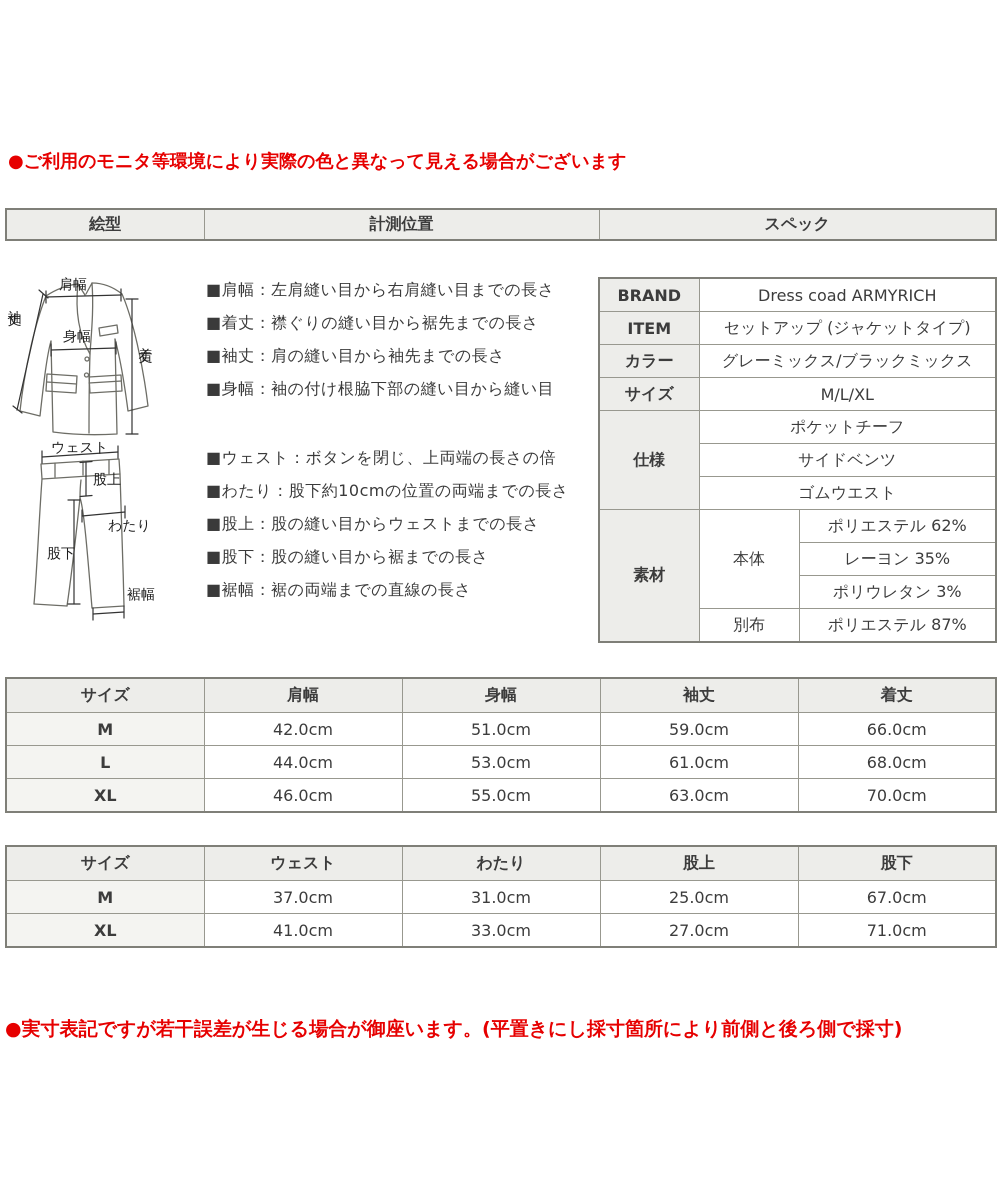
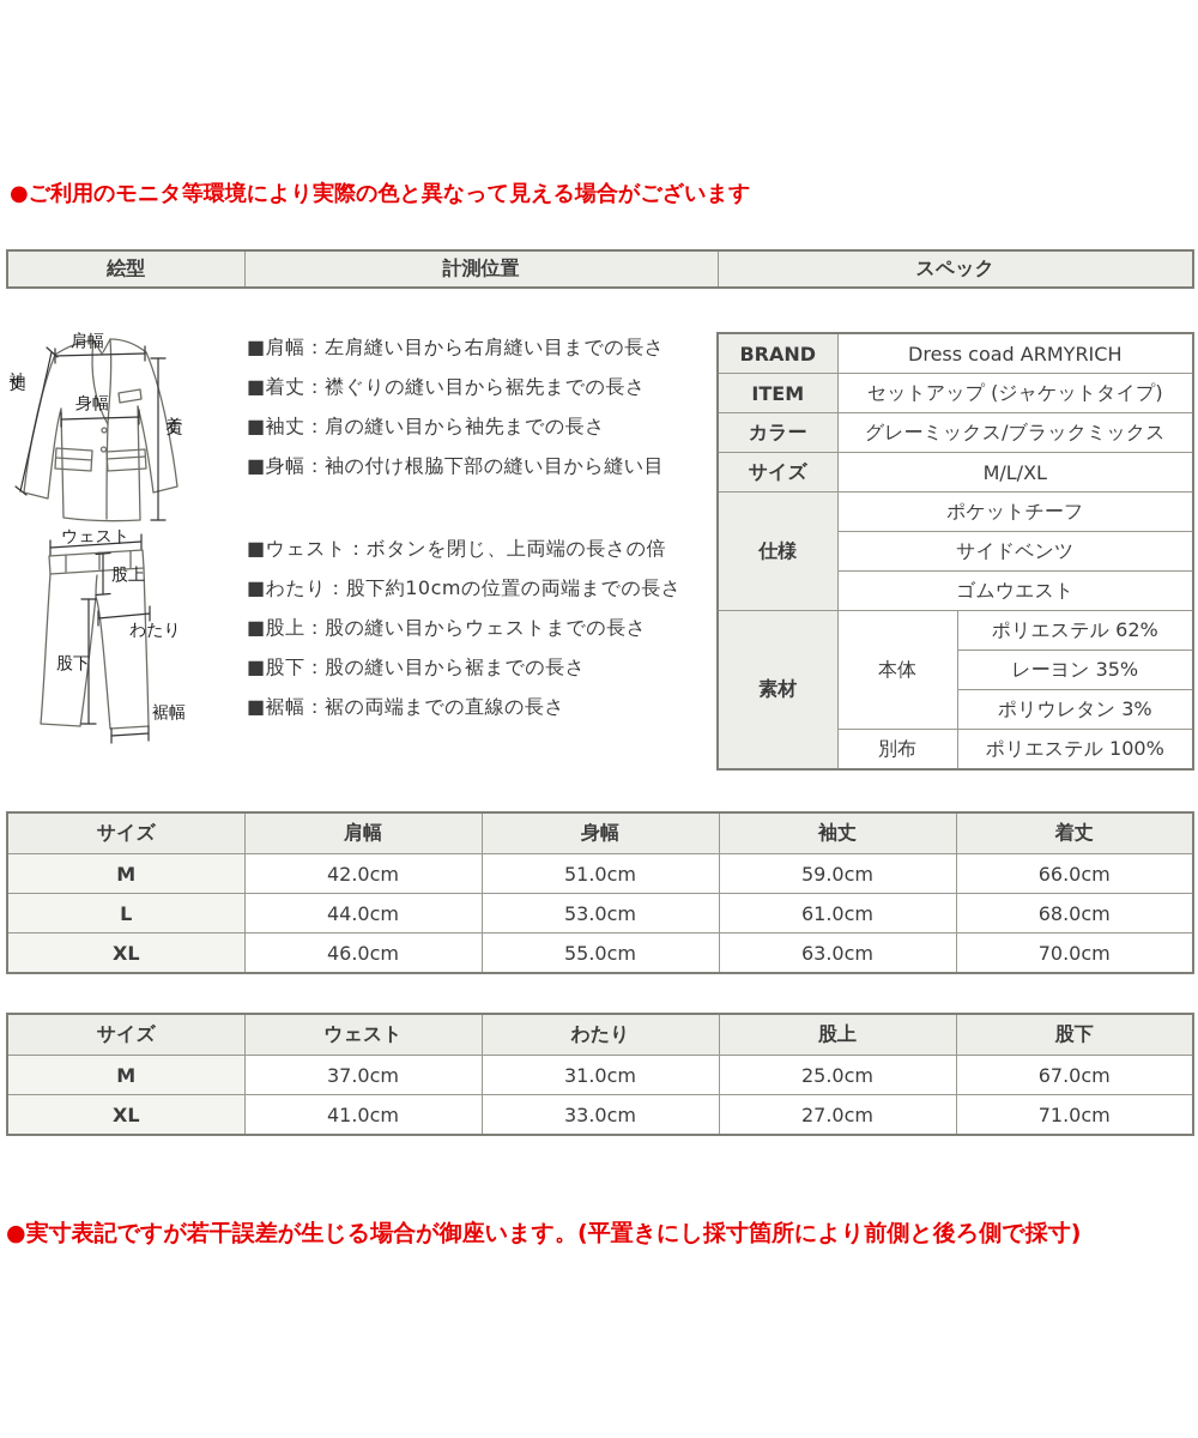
  ●ご利用のモニタ等環境により実際の色と異なって見える場合がございます
  絵型	計測位置	スペック
  肩幅
  身幅
  ウェスト
  股上
  わたり
  股下
  裾幅
  ■肩幅：左肩縫い目から右肩縫い目までの長さ
  ■着丈：襟ぐりの縫い目から裾先までの長さ
  ■袖丈：肩の縫い目から袖先までの長さ
  ■身幅：袖の付け根脇下部の縫い目から縫い目
  ■ウェスト：ボタンを閉じ、上両端の長さの倍
  ■わたり：股下約10cmの位置の両端までの長さ
  ■股上：股の縫い目からウェストまでの長さ
  ■股下：股の縫い目から裾までの長さ
  ■裾幅：裾の両端までの直線の長さ
  BRAND	Dress coad ARMYRICH
  ITEM	セットアップ (ジャケットタイプ)
  カラー	グレーミックス/ブラックミックス
  サイズ	M/L/XL
  仕様	ポケットチーフ
  サイドベンツ
  ゴムウエスト
  素材	本体	ポリエステル 62%
  レーヨン 35%
  ポリウレタン 3%
- 別布	ポリエステル 87%
+ 別布	ポリエステル 100%
  サイズ	肩幅	身幅	袖丈	着丈
  M	42.0cm	51.0cm	59.0cm	66.0cm
  L	44.0cm	53.0cm	61.0cm	68.0cm
  XL	46.0cm	55.0cm	63.0cm	70.0cm
  サイズ	ウェスト	わたり	股上	股下
  M	37.0cm	31.0cm	25.0cm	67.0cm
  XL	41.0cm	33.0cm	27.0cm	71.0cm
  ●実寸表記ですが若干誤差が生じる場合が御座います。(平置きにし採寸箇所により前側と後ろ側で採寸)
